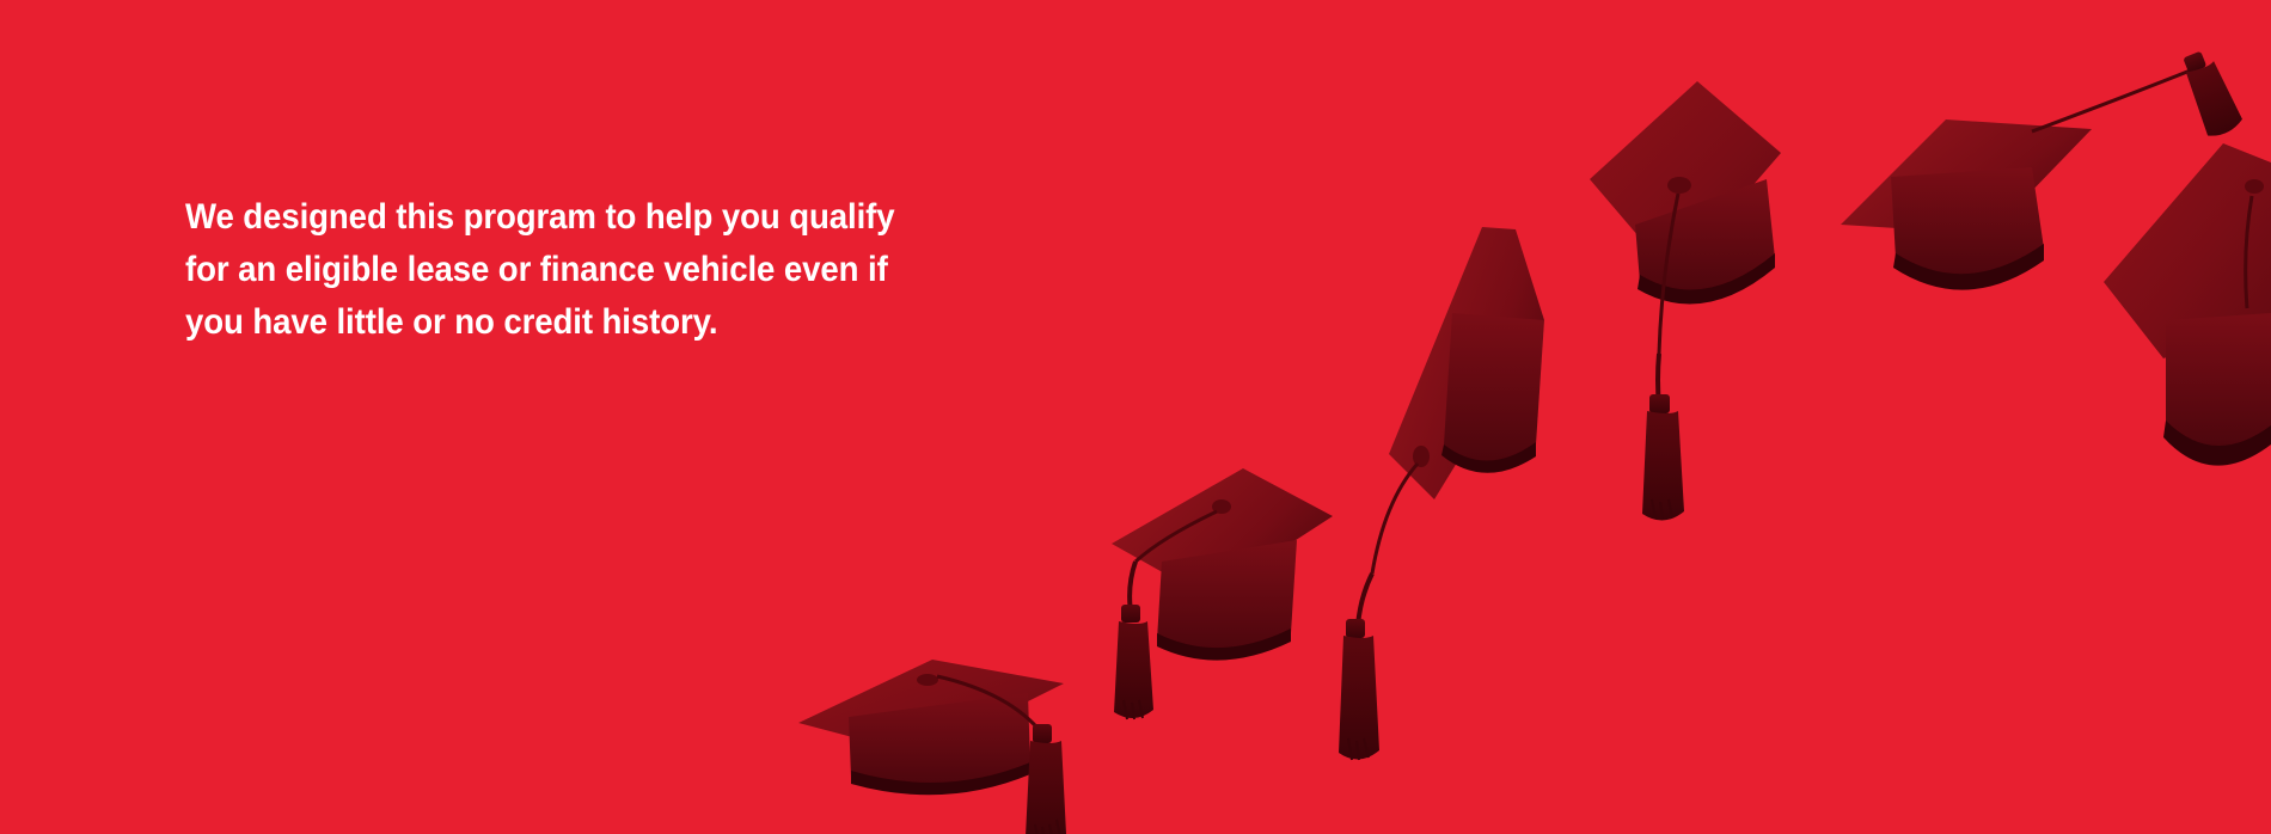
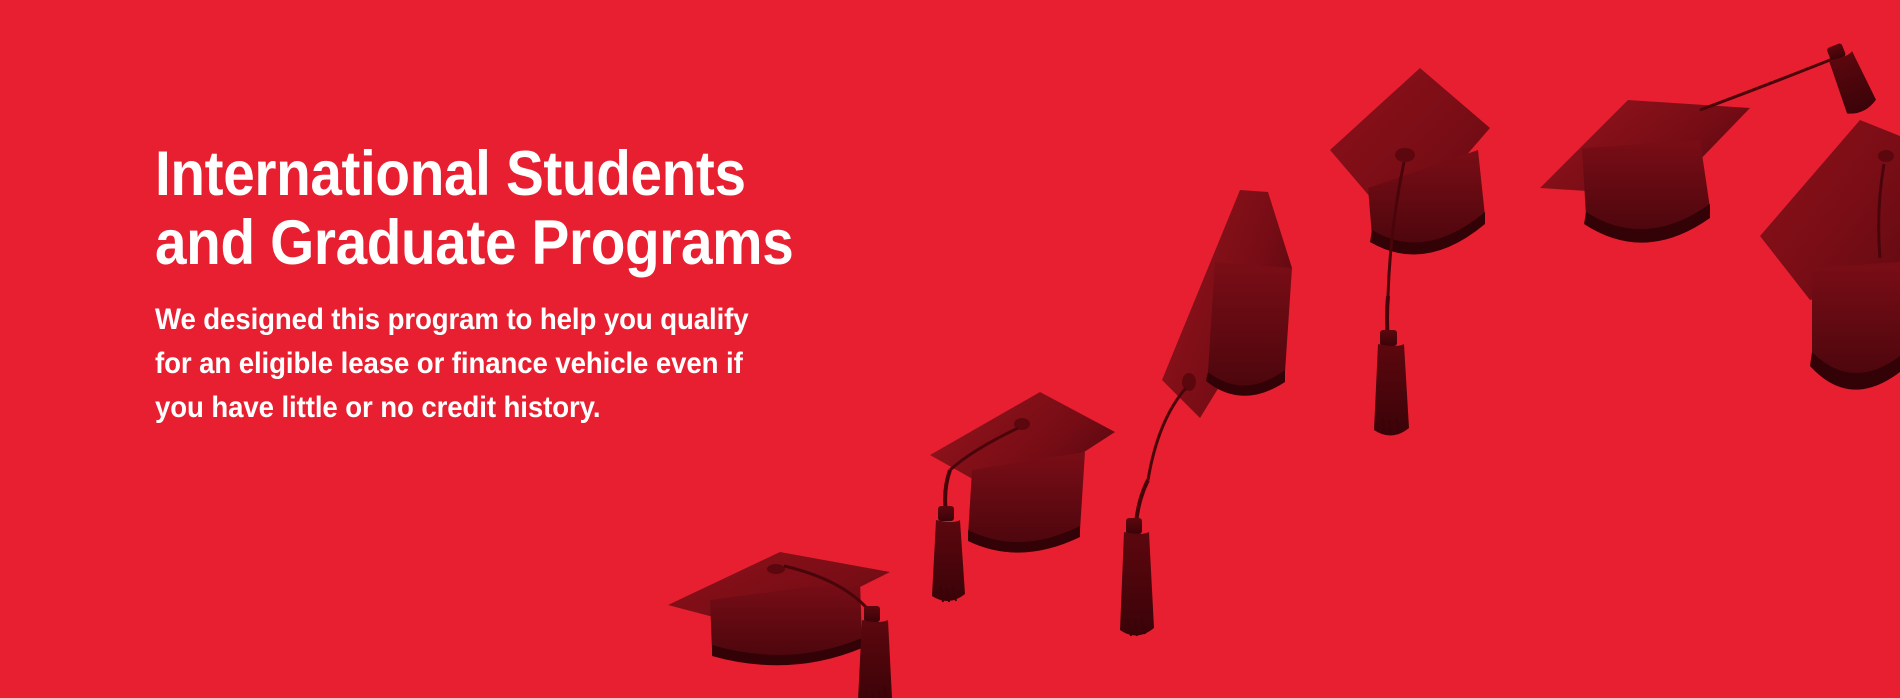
+ International Students
+ and Graduate Programs
  We designed this program to help you qualify
  for an eligible lease or finance vehicle even if
  you have little or no credit history.
